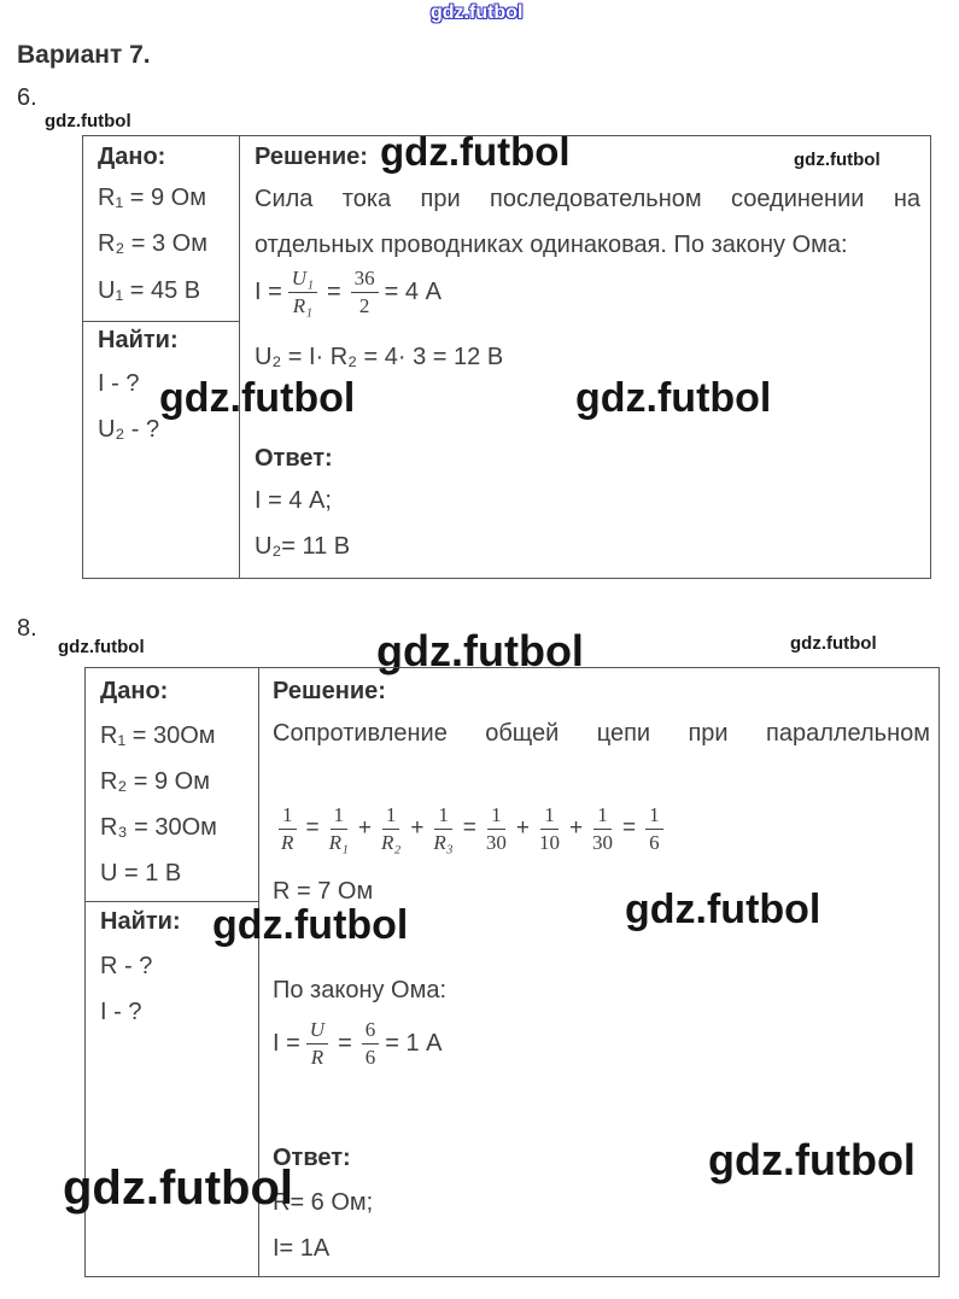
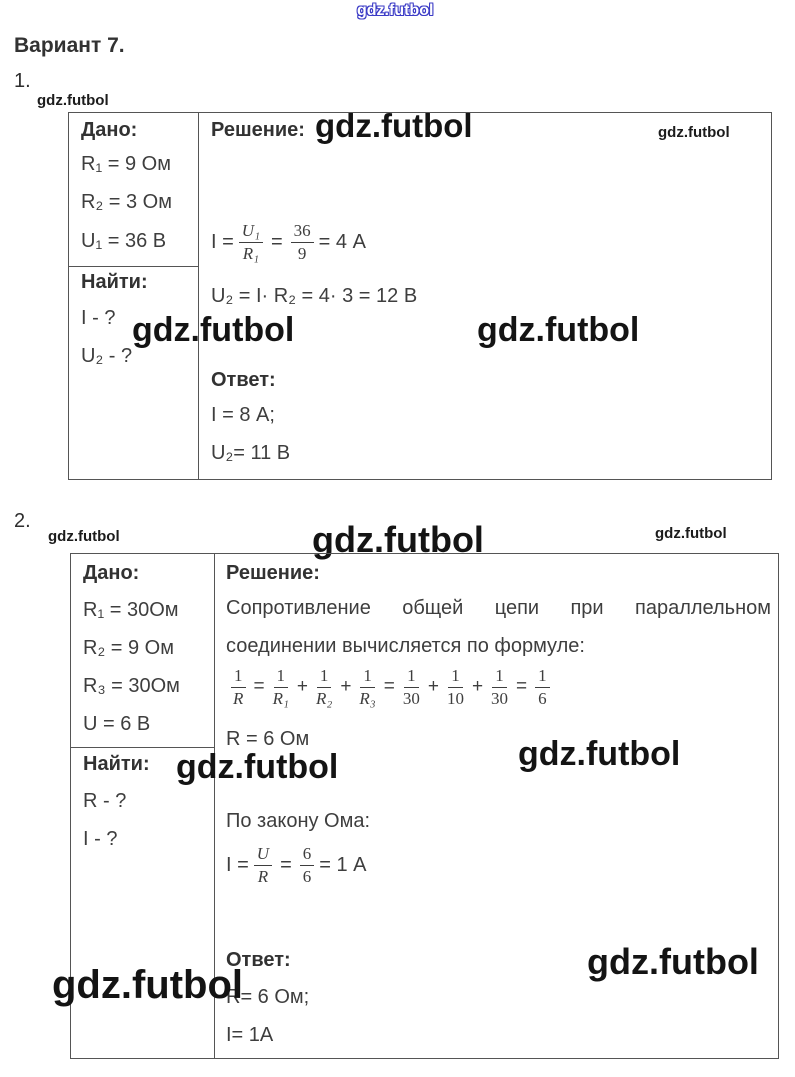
  gdz.futbol
  Вариант 7.
- 6.
+ 1.
  gdz.futbol
  Дано:
  R₁ = 9 Ом
  R₂ = 3 Ом
- U₁ = 45 В
+ U₁ = 36 В
  Найти:
  I - ?
  U₂ - ?
  Решение:
  gdz.futbol
  gdz.futbol
- Сила тока при последовательном соединении на
- отдельных проводниках одинаковая. По закону Ома:
  I =
  U₁
  R₁
  =
  36
- 2
+ 9
  = 4 А
  U₂ = I· R₂ = 4· 3 = 12 В
  Ответ:
- I = 4 А;
+ I = 8 А;
  U₂= 11 В
  gdz.futbol
  gdz.futbol
- 8.
+ 2.
  gdz.futbol
  gdz.futbol
  gdz.futbol
  Дано:
  R₁ = 30Ом
  R₂ = 9 Ом
  R₃ = 30Ом
- U = 1 В
+ U = 6 В
  Найти:
  R - ?
  I - ?
  Решение:
  Сопротивление общей цепи при параллельном
+ соединении вычисляется по формуле:
  1
  R
  =
  1
  R₁
  +
  1
  R₂
  +
  1
  R₃
  =
  1
  30
  +
  1
  10
  +
  1
  30
  =
  1
  6
- R = 7 Ом
+ R = 6 Ом
  По закону Ома:
  I =
  U
  R
  =
  6
  6
  = 1 А
  Ответ:
  R= 6 Ом;
  I= 1А
  gdz.futbol
  gdz.futbol
  gdz.futbol
  gdz.futbol
